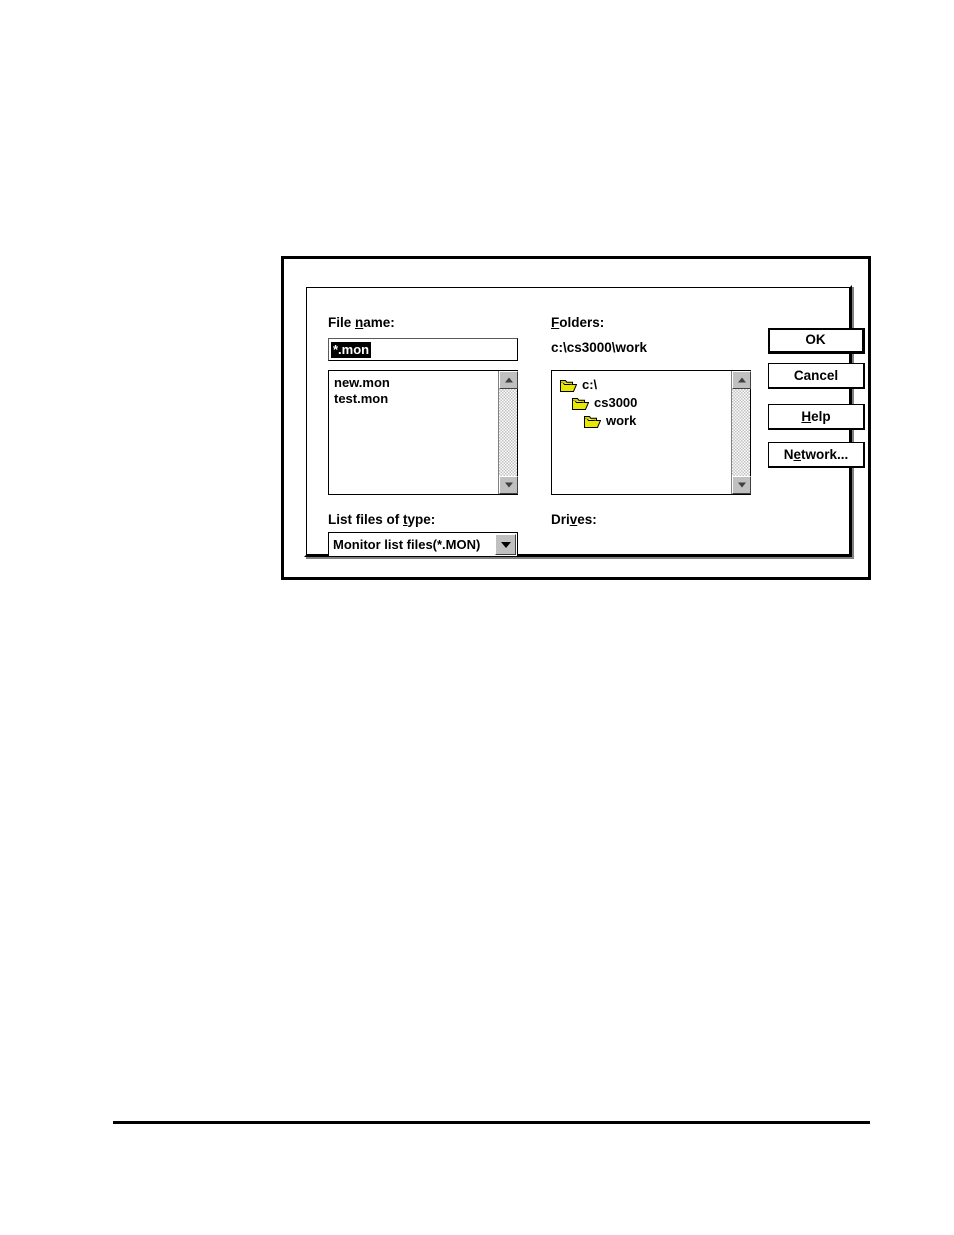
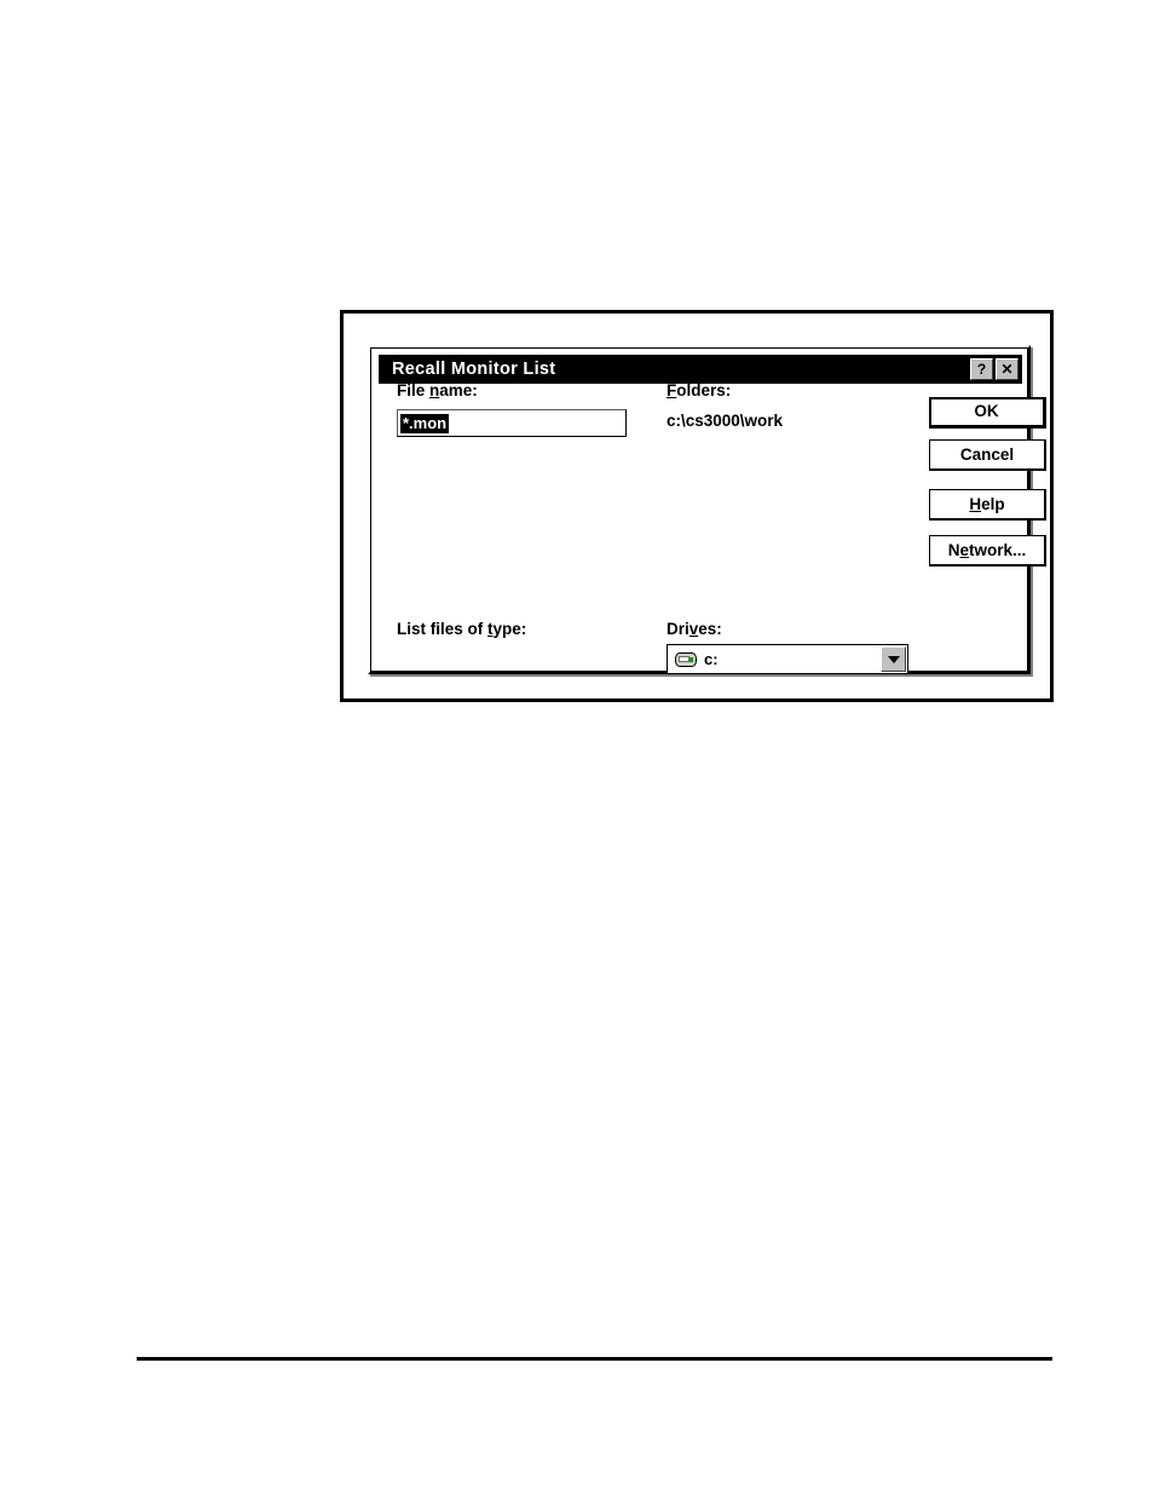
+ Recall Monitor List
+ ?
+ ✕
  File name:
  *.mon
- new.mon
- test.mon
  List files of type:
- Monitor list files(*.MON)
  Folders:
  c:\cs3000\work
- c:\
- cs3000
- work
  Drives:
+ c:
  OK
  Cancel
  Help
  Network...
